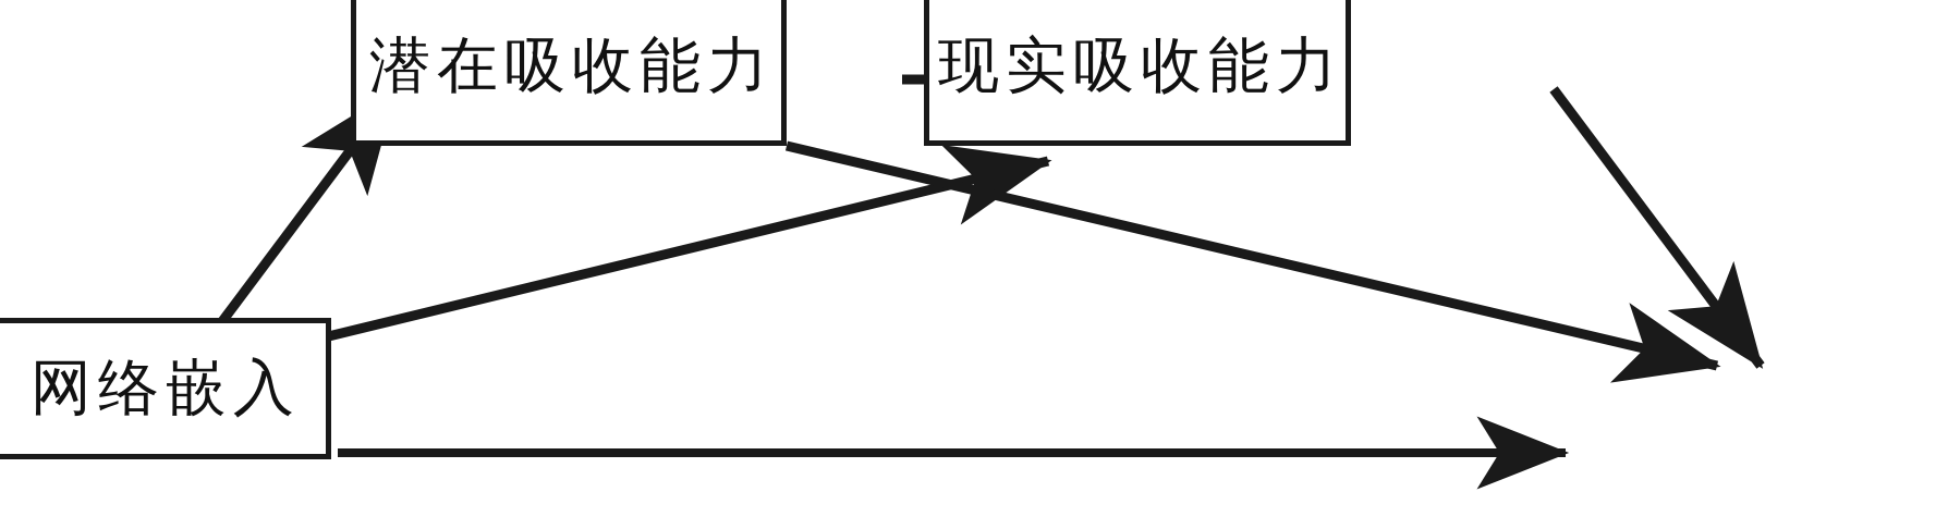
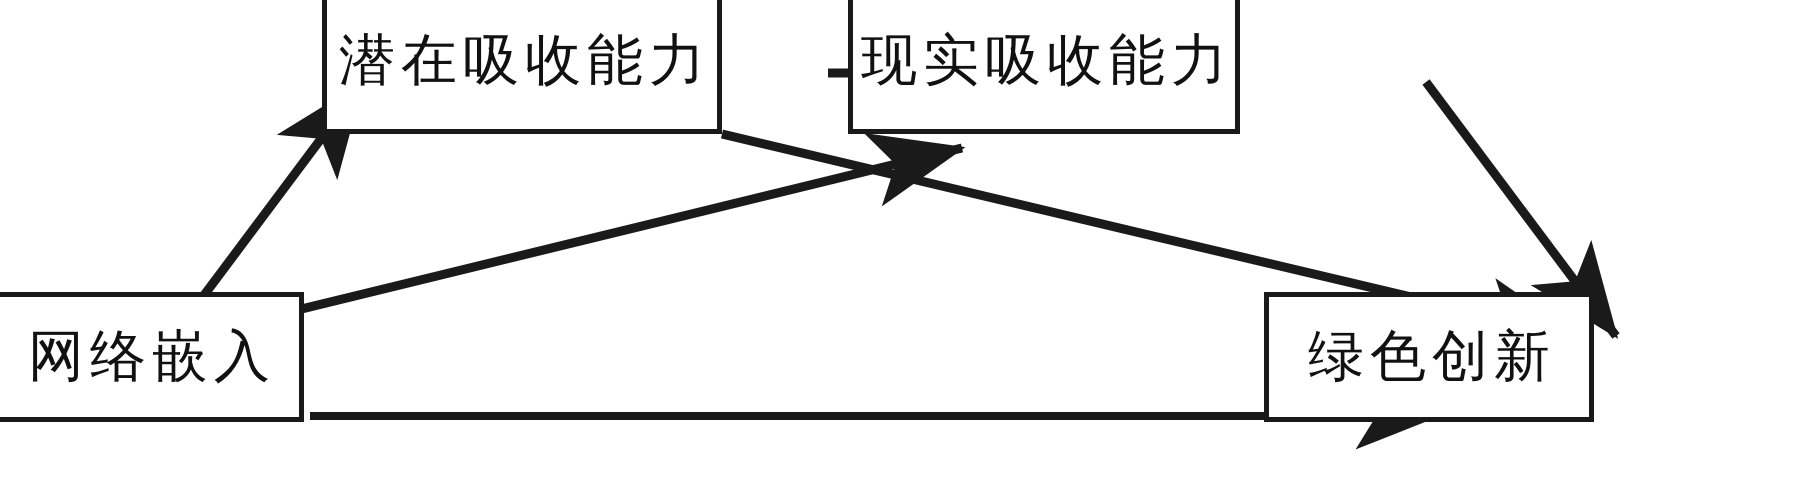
  潜在吸收能力
  现实吸收能力
  网络嵌入
+ 绿色创新
